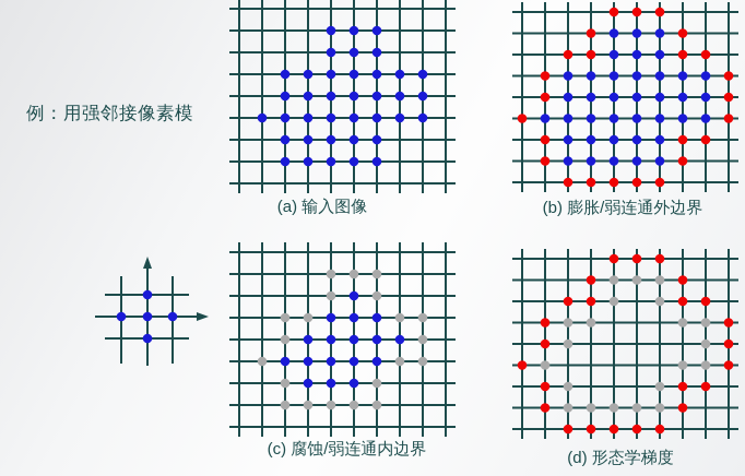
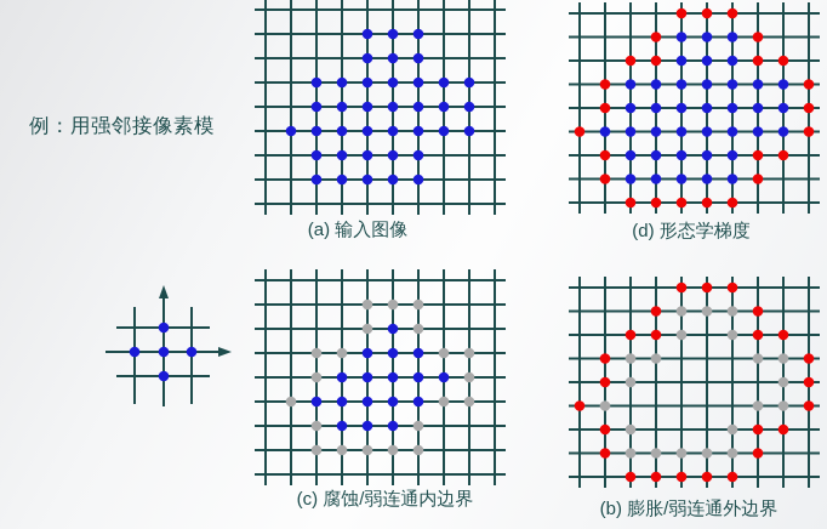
  例：用强邻接像素模
  (a) 输入图像
- (b) 膨胀/弱连通外边界
+ (d) 形态学梯度
  (c) 腐蚀/弱连通内边界
- (d) 形态学梯度
+ (b) 膨胀/弱连通外边界
